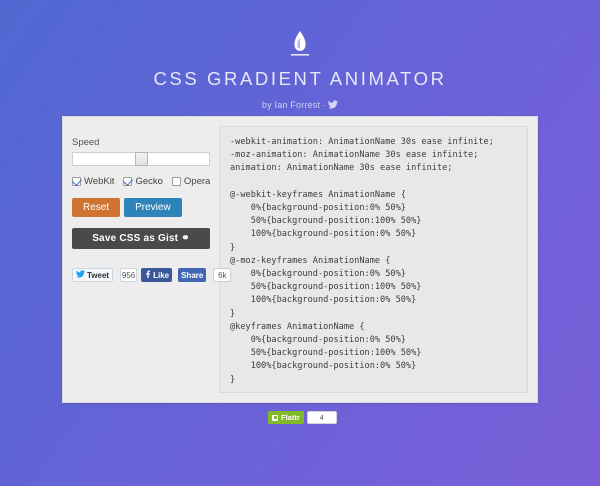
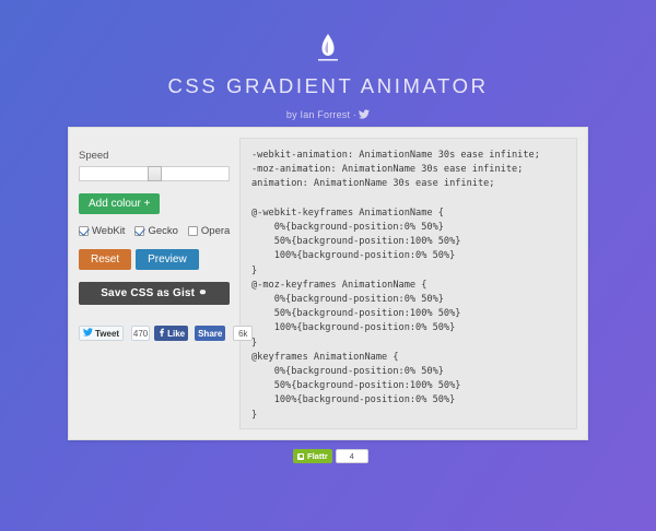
  CSS GRADIENT ANIMATOR
  by Ian Forrest ·
  Speed
+ Add colour +
  WebKit
  Gecko
  Opera
  Reset
  Preview
  Save CSS as Gist ⚭
  Tweet
- 956
+ 470
  Like
  Share
  6k
  -webkit-animation: AnimationName 30s ease infinite;
  -moz-animation: AnimationName 30s ease infinite;
  animation: AnimationName 30s ease infinite;
  @-webkit-keyframes AnimationName {
  0%{background-position:0% 50%}
  50%{background-position:100% 50%}
  100%{background-position:0% 50%}
  }
  @-moz-keyframes AnimationName {
  0%{background-position:0% 50%}
  50%{background-position:100% 50%}
  100%{background-position:0% 50%}
  }
  @keyframes AnimationName {
  0%{background-position:0% 50%}
  50%{background-position:100% 50%}
  100%{background-position:0% 50%}
  }
  Flattr
  4
